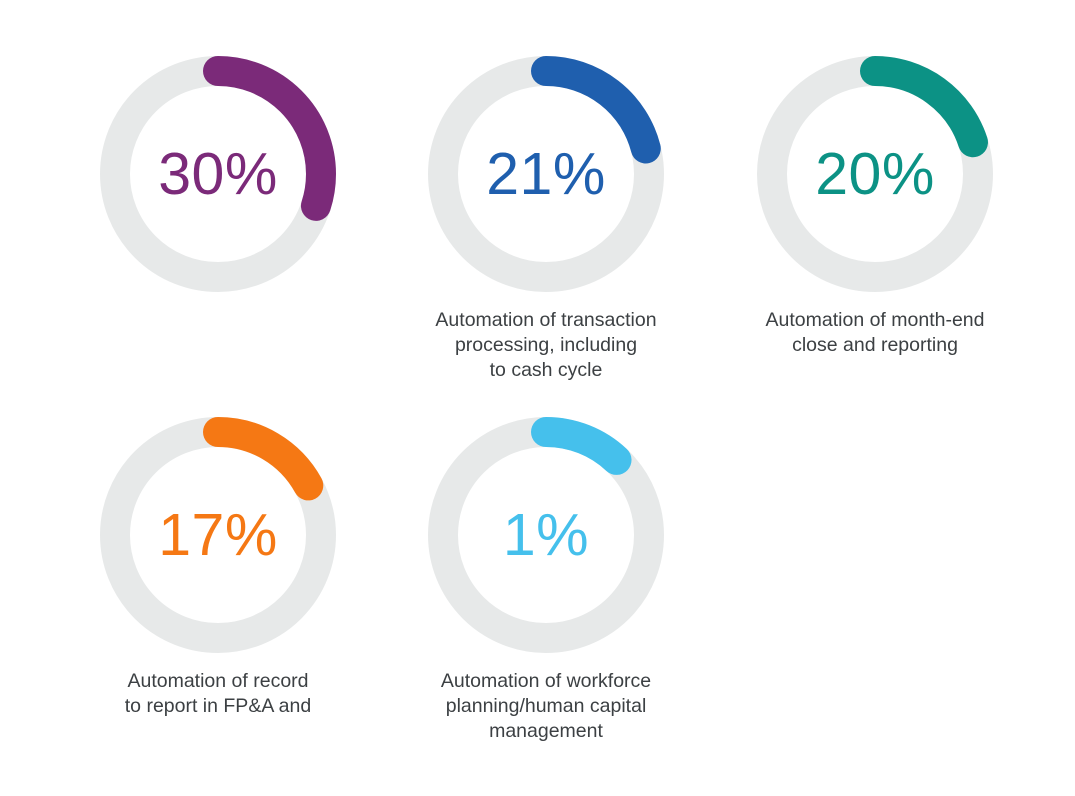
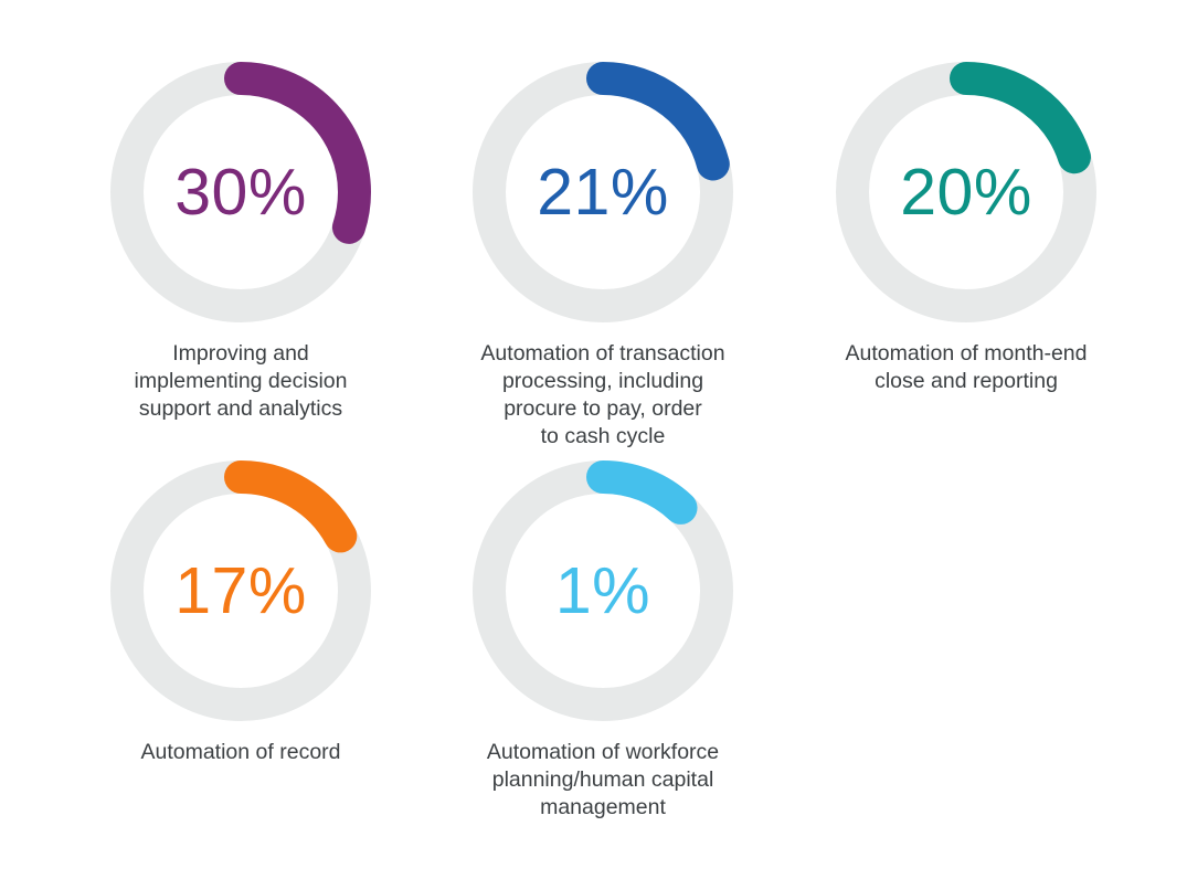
  30%
+ Improving and
+ implementing decision
+ support and analytics
  21%
  Automation of transaction
  processing, including
+ procure to pay, order
  to cash cycle
  20%
  Automation of month-end
  close and reporting
  17%
  Automation of record
- to report in FP&A and
  1%
  Automation of workforce
  planning/human capital
  management
